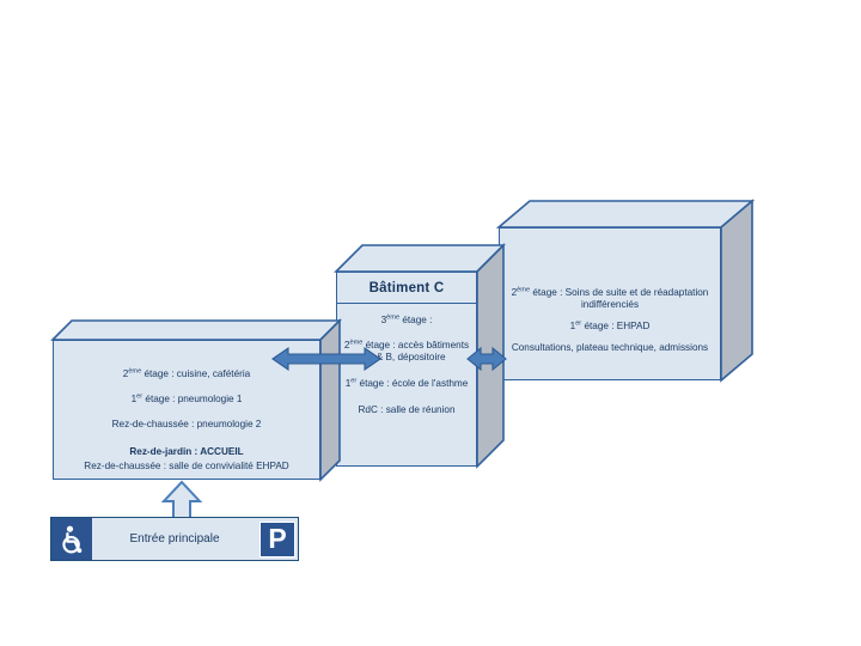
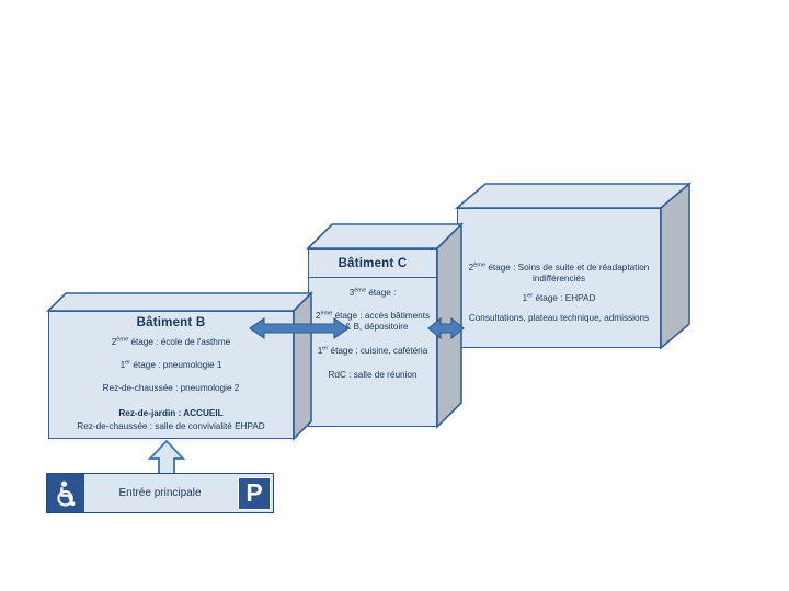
  2 étage : Soins de suite et de réadaptation indifférenciés
  1 étage : EHPAD
  Consultations, plateau technique, admissions
  Bâtiment C
  3 étage :
  2 étage : accès bâtiments & B, dépositoire
- 1 étage : école de l'asthme
+ 1 étage : cuisine, cafétéria
  RdC : salle de réunion
+ Bâtiment B
- 2 étage : cuisine, cafétéria
+ 2 étage : école de l'asthme
  1 étage : pneumologie 1
  Rez-de-chaussée : pneumologie 2
  Rez-de-jardin : ACCUEIL
  Rez-de-chaussée : salle de convivialité EHPAD
  Entrée principale
  P
